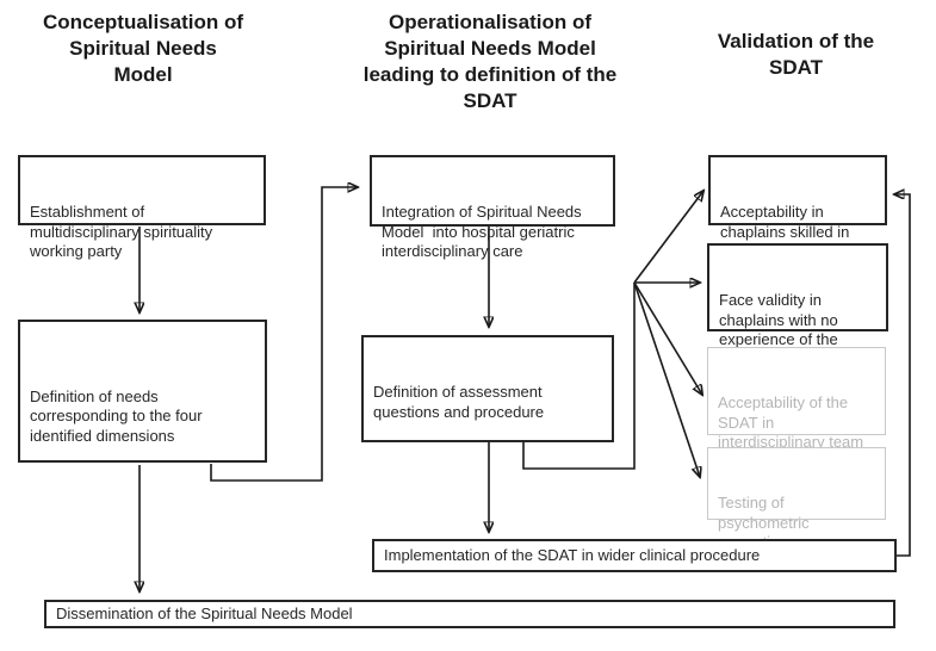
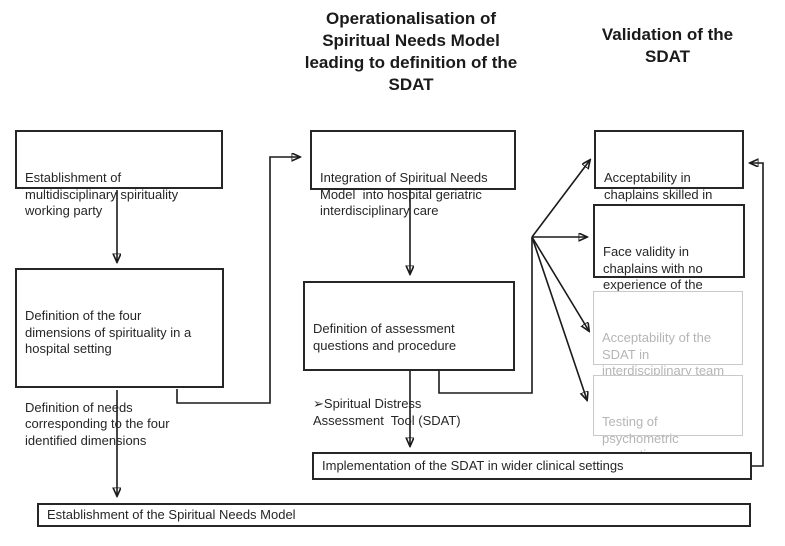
- Conceptualisation of
- Spiritual Needs
- Model
  Operationalisation of
  Spiritual Needs Model
  leading to definition of the
  SDAT
  Validation of the
  SDAT
  Establishment of
  multidisciplinary spirituality
  working party
+ Definition of the four
+ dimensions of spirituality in a
+ hospital setting
  Definition of needs
  corresponding to the four
  identified dimensions
  Integration of Spiritual Needs
  Model into hospital geriatric
  interdisciplinary care
  Definition of assessment
  questions and procedure
+ ➢Spiritual Distress
+ Assessment Tool (SDAT)
  Acceptability in
  chaplains skilled in
  Face validity in
  chaplains with no
  experience of the
  Acceptability of the
  SDAT in
  interdisciplinary team
  Testing of
  psychometric
- Implementation of the SDAT in wider clinical procedure
+ Implementation of the SDAT in wider clinical settings
- Dissemination of the Spiritual Needs Model
+ Establishment of the Spiritual Needs Model
